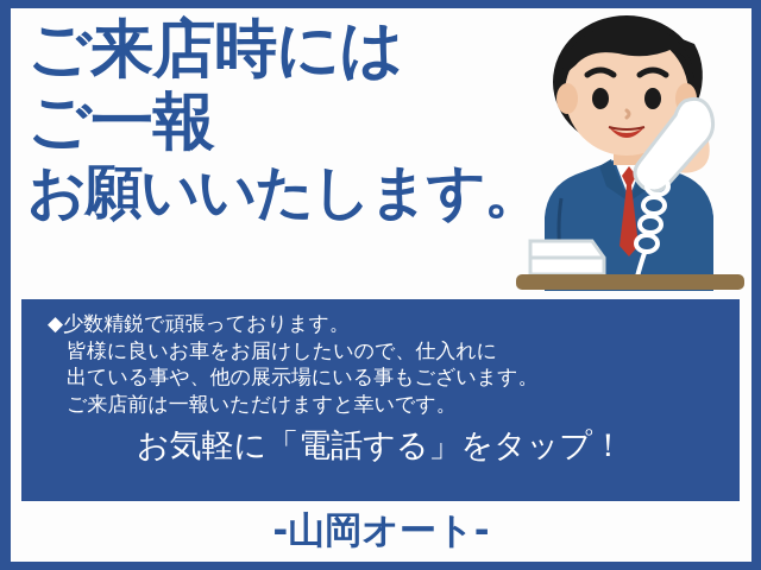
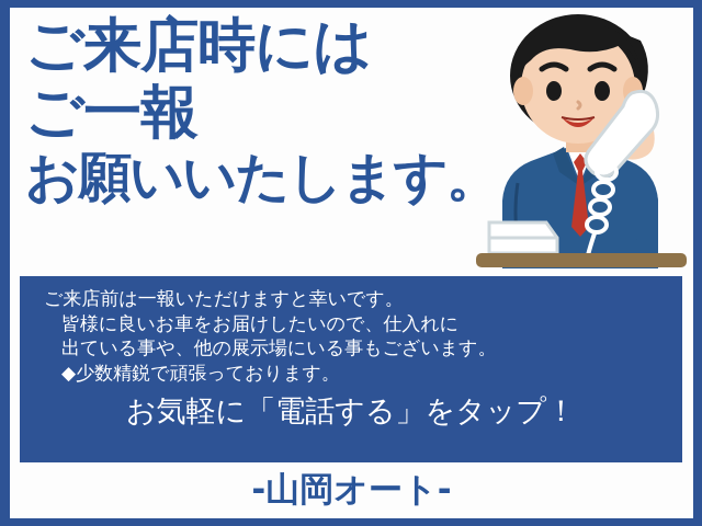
  ご来店時には
  ご一報
  お願いいたします。
- ◆少数精鋭で頑張っております。
+ ご来店前は一報いただけますと幸いです。
  皆様に良いお車をお届けしたいので、仕入れに
  出ている事や、他の展示場にいる事もございます。
- ご来店前は一報いただけますと幸いです。
+ ◆少数精鋭で頑張っております。
  お気軽に「電話する」をタップ！
  -山岡オート-
